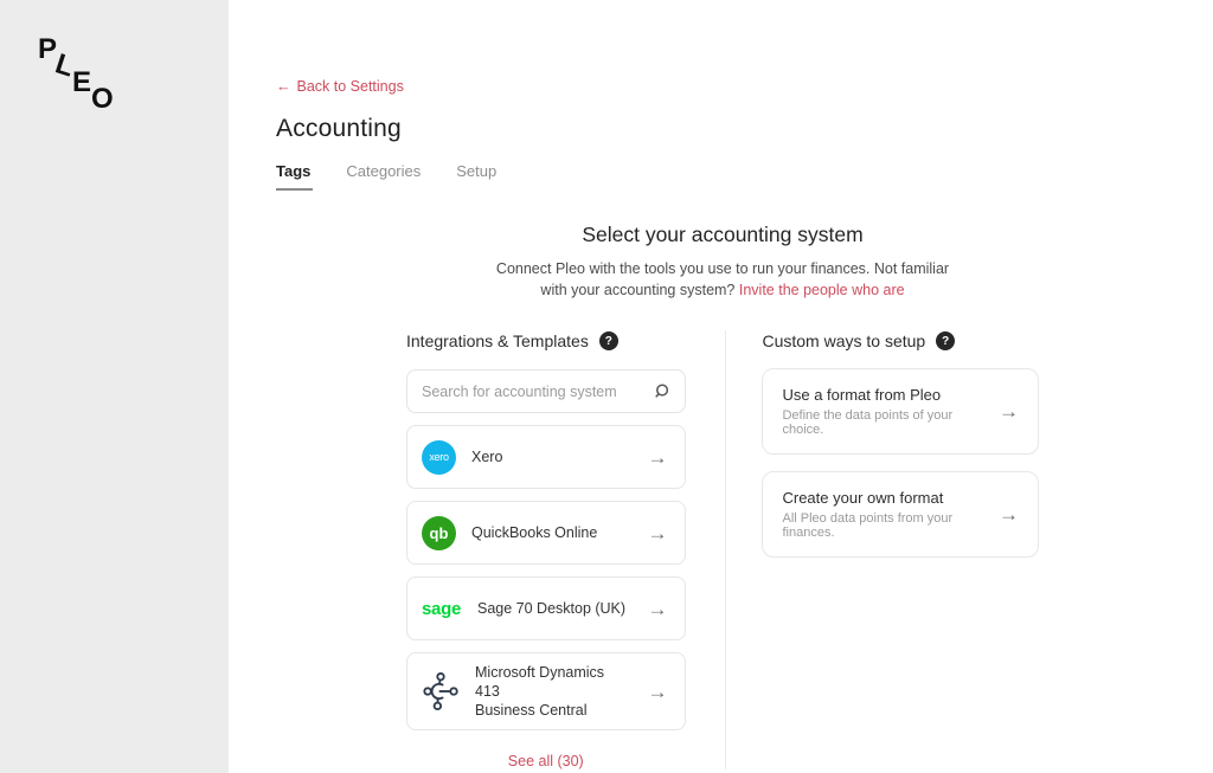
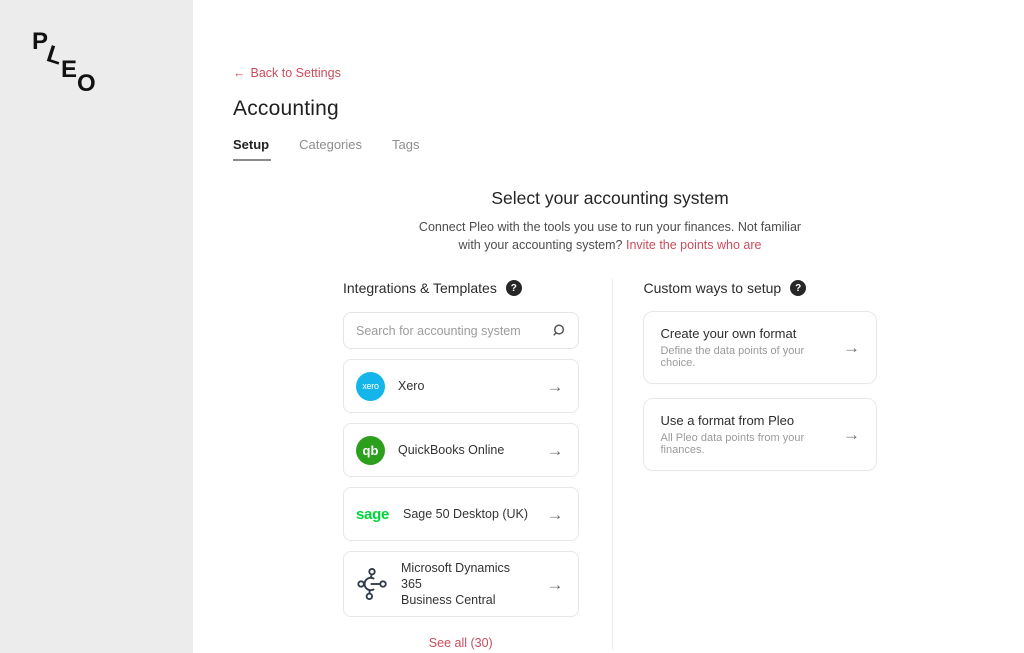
  P
  E
  O
  ←
  Back to Settings
  Accounting
- Tags
+ Setup
  Categories
- Setup
+ Tags
  Select your accounting system
  Connect Pleo with the tools you use to run your finances. Not familiar
- with your accounting system? Invite the people who are
+ with your accounting system? Invite the points who are
  Integrations & Templates
  ?
  Search for accounting system
  xero
  Xero
  →
  qb
  QuickBooks Online
  →
  sage
- Sage 70 Desktop (UK)
+ Sage 50 Desktop (UK)
  →
- Microsoft Dynamics 413
+ Microsoft Dynamics 365
  Business Central
  →
  See all (30)
  Custom ways to setup
  ?
- Use a format from Pleo
+ Create your own format
  Define the data points of your choice.
  →
- Create your own format
+ Use a format from Pleo
  All Pleo data points from your finances.
  →
